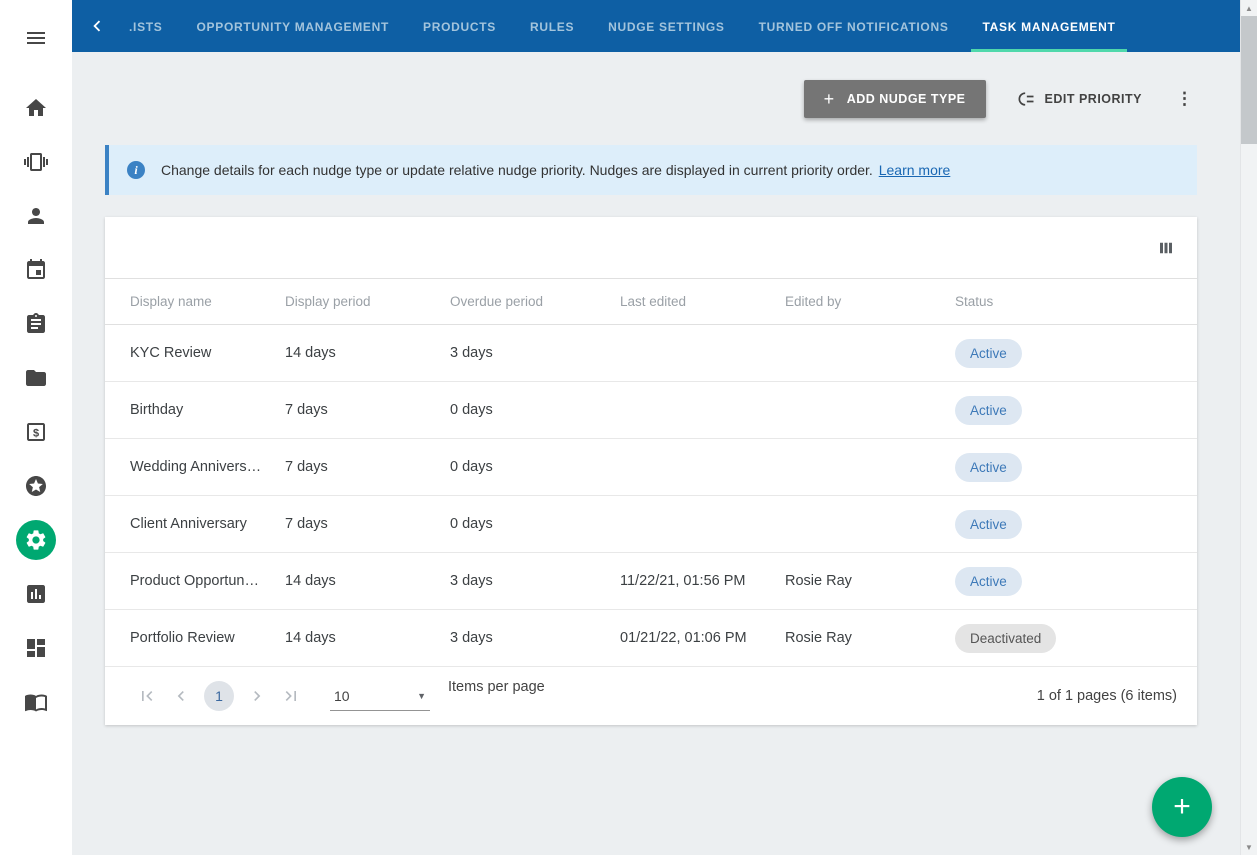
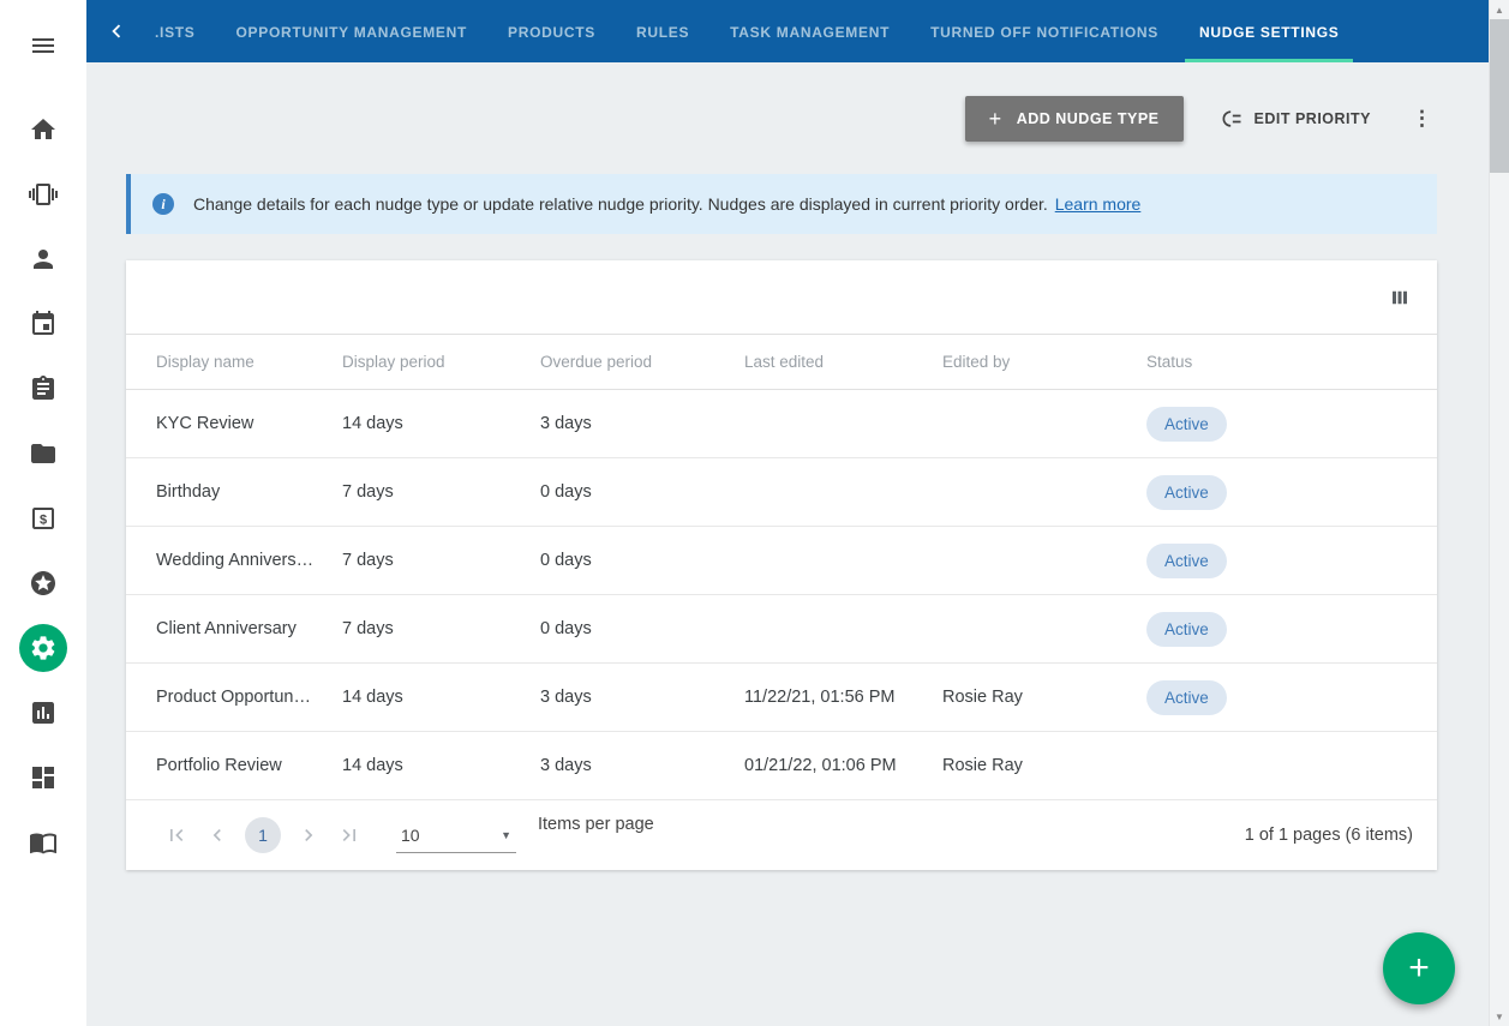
  $
  .ISTS
  OPPORTUNITY MANAGEMENT
  PRODUCTS
  RULES
- NUDGE SETTINGS
+ TASK MANAGEMENT
  TURNED OFF NOTIFICATIONS
- TASK MANAGEMENT
+ NUDGE SETTINGS
  +
  ADD NUDGE TYPE
  EDIT PRIORITY
  ⋮
  i
  Change details for each nudge type or update relative nudge priority. Nudges are displayed in current priority order. Learn more
  Display name
  Display period
  Overdue period
  Last edited
  Edited by
  Status
  KYC Review
  14 days
  3 days
  Active
  Birthday
  7 days
  0 days
  Active
  Wedding Annivers…
  7 days
  0 days
  Active
  Client Anniversary
  7 days
  0 days
  Active
  Product Opportun…
  14 days
  3 days
  11/22/21, 01:56 PM
  Rosie Ray
  Active
  Portfolio Review
  14 days
  3 days
  01/21/22, 01:06 PM
  Rosie Ray
- Deactivated
  1
  10
  ▼
  Items per page
  1 of 1 pages (6 items)
  +
  ▲
  ▼
